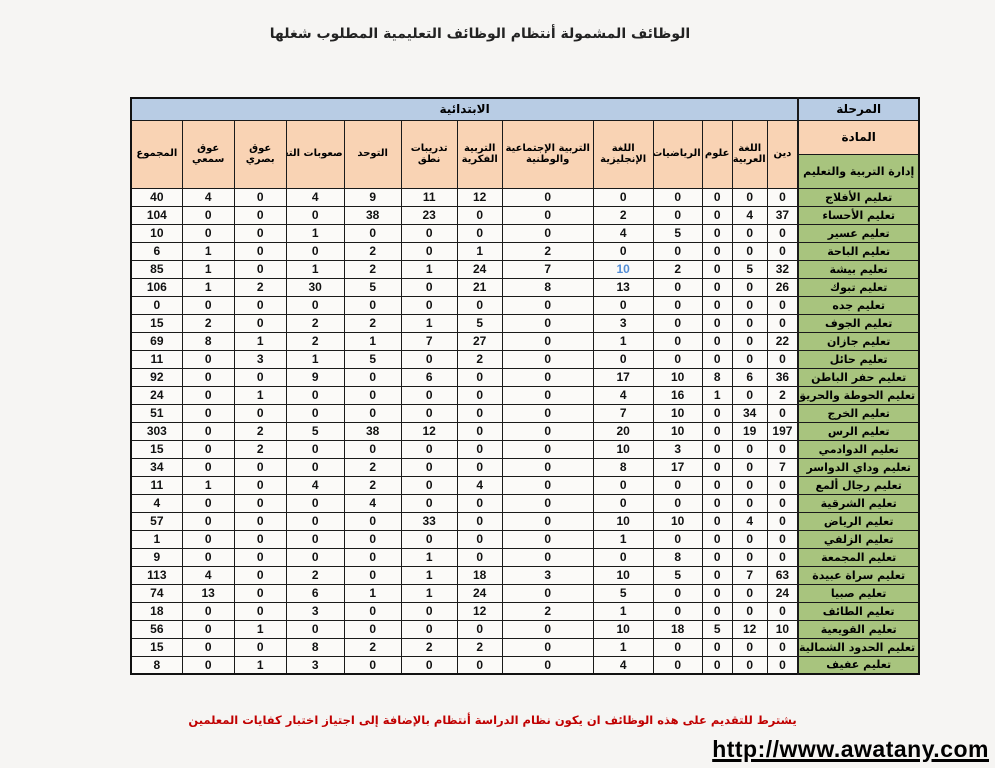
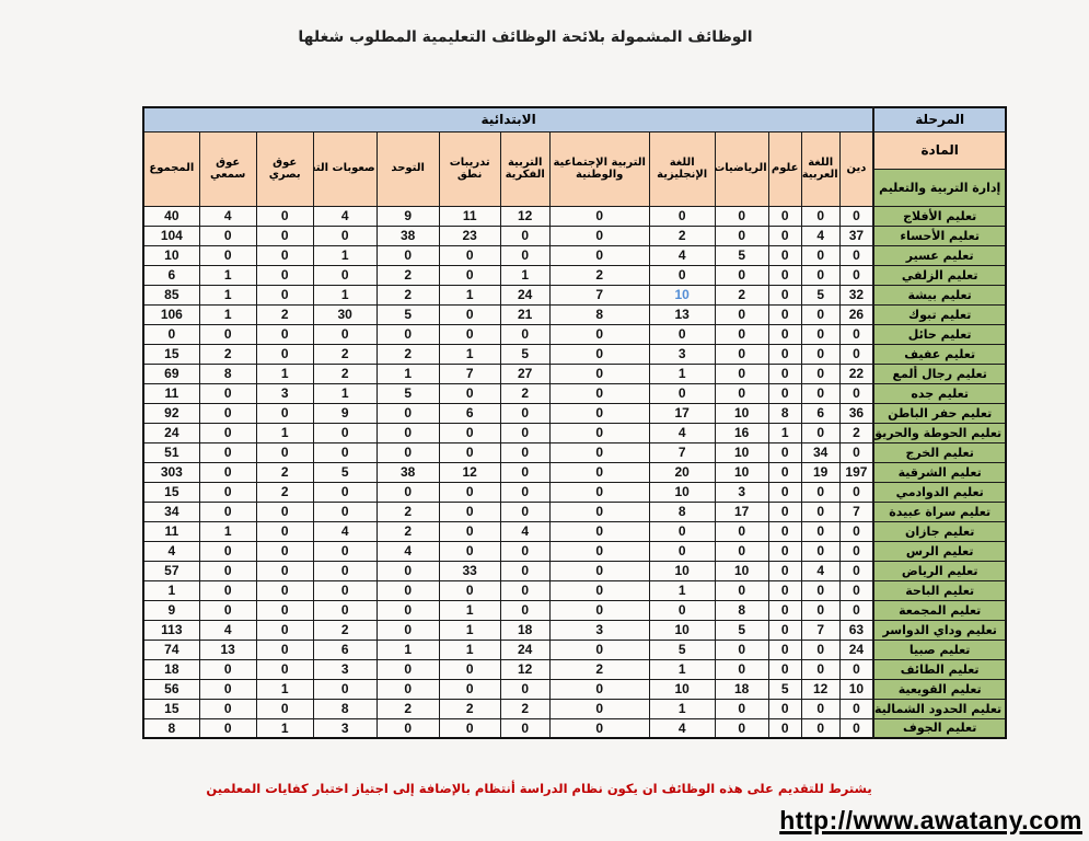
- الوظائف المشمولة أنتظام الوظائف التعليمية المطلوب شغلها
+ الوظائف المشمولة بلائحة الوظائف التعليمية المطلوب شغلها
  المرحلة	الابتدائية
  المادة	دين	اللغة العربية	علوم	الرياضيات	اللغة الإنجليزية	التربية الإجتماعية والوطنية	التربية الفكرية	تدريبات نطق	التوحد	صعوبات التع	عوق بصري	عوق سمعي	المجموع
  إدارة التربية والتعليم
  تعليم الأفلاج	0	0	0	0	0	0	12	11	9	4	0	4	40
  تعليم الأحساء	37	4	0	0	2	0	0	23	38	0	0	0	104
  تعليم عسير	0	0	0	5	4	0	0	0	0	1	0	0	10
- تعليم الباحة	0	0	0	0	0	2	1	0	2	0	0	1	6
+ تعليم الزلفي	0	0	0	0	0	2	1	0	2	0	0	1	6
  تعليم بيشة	32	5	0	2	10	7	24	1	2	1	0	1	85
  تعليم تبوك	26	0	0	0	13	8	21	0	5	30	2	1	106
- تعليم جده	0	0	0	0	0	0	0	0	0	0	0	0	0
+ تعليم حائل	0	0	0	0	0	0	0	0	0	0	0	0	0
- تعليم الجوف	0	0	0	0	3	0	5	1	2	2	0	2	15
+ تعليم عفيف	0	0	0	0	3	0	5	1	2	2	0	2	15
- تعليم جازان	22	0	0	0	1	0	27	7	1	2	1	8	69
+ تعليم رجال ألمع	22	0	0	0	1	0	27	7	1	2	1	8	69
- تعليم حائل	0	0	0	0	0	0	2	0	5	1	3	0	11
+ تعليم جده	0	0	0	0	0	0	2	0	5	1	3	0	11
  تعليم حفر الباطن	36	6	8	10	17	0	0	6	0	9	0	0	92
  تعليم الحوطة والحريق	2	0	1	16	4	0	0	0	0	0	1	0	24
  تعليم الخرج	0	34	0	10	7	0	0	0	0	0	0	0	51
- تعليم الرس	197	19	0	10	20	0	0	12	38	5	2	0	303
+ تعليم الشرقية	197	19	0	10	20	0	0	12	38	5	2	0	303
  تعليم الدوادمي	0	0	0	3	10	0	0	0	0	0	2	0	15
- تعليم وداي الدواسر	7	0	0	17	8	0	0	0	2	0	0	0	34
+ تعليم سراة عبيدة	7	0	0	17	8	0	0	0	2	0	0	0	34
- تعليم رجال ألمع	0	0	0	0	0	0	4	0	2	4	0	1	11
+ تعليم جازان	0	0	0	0	0	0	4	0	2	4	0	1	11
- تعليم الشرقية	0	0	0	0	0	0	0	0	4	0	0	0	4
+ تعليم الرس	0	0	0	0	0	0	0	0	4	0	0	0	4
  تعليم الرياض	0	4	0	10	10	0	0	33	0	0	0	0	57
- تعليم الزلفي	0	0	0	0	1	0	0	0	0	0	0	0	1
+ تعليم الباحة	0	0	0	0	1	0	0	0	0	0	0	0	1
  تعليم المجمعة	0	0	0	8	0	0	0	1	0	0	0	0	9
- تعليم سراة عبيدة	63	7	0	5	10	3	18	1	0	2	0	4	113
+ تعليم وداي الدواسر	63	7	0	5	10	3	18	1	0	2	0	4	113
  تعليم صبيا	24	0	0	0	5	0	24	1	1	6	0	13	74
  تعليم الطائف	0	0	0	0	1	2	12	0	0	3	0	0	18
  تعليم القويعية	10	12	5	18	10	0	0	0	0	0	1	0	56
  تعليم الحدود الشمالية	0	0	0	0	1	0	2	2	2	8	0	0	15
- تعليم عفيف	0	0	0	0	4	0	0	0	0	3	1	0	8
+ تعليم الجوف	0	0	0	0	4	0	0	0	0	3	1	0	8
  يشترط للتقديم على هذه الوظائف ان يكون نظام الدراسة أنتظام بالإضافة إلى اجتياز اختبار كفايات المعلمين
  http://www.awatany.com
